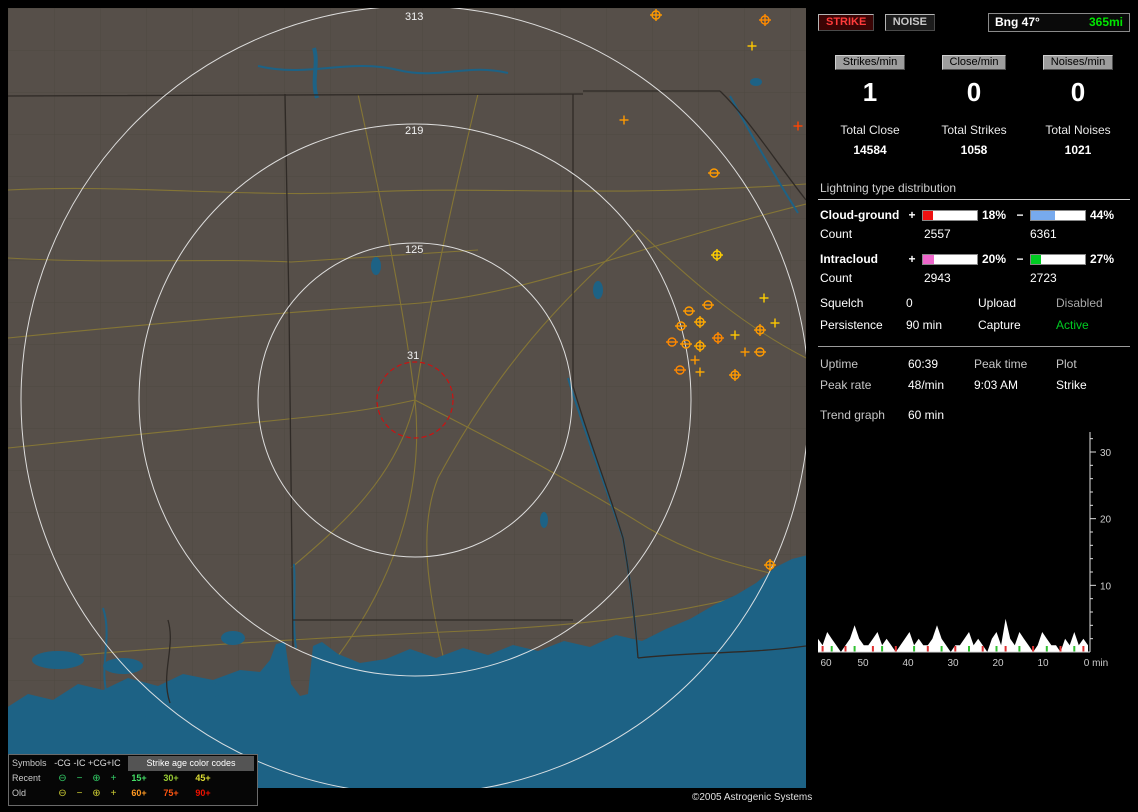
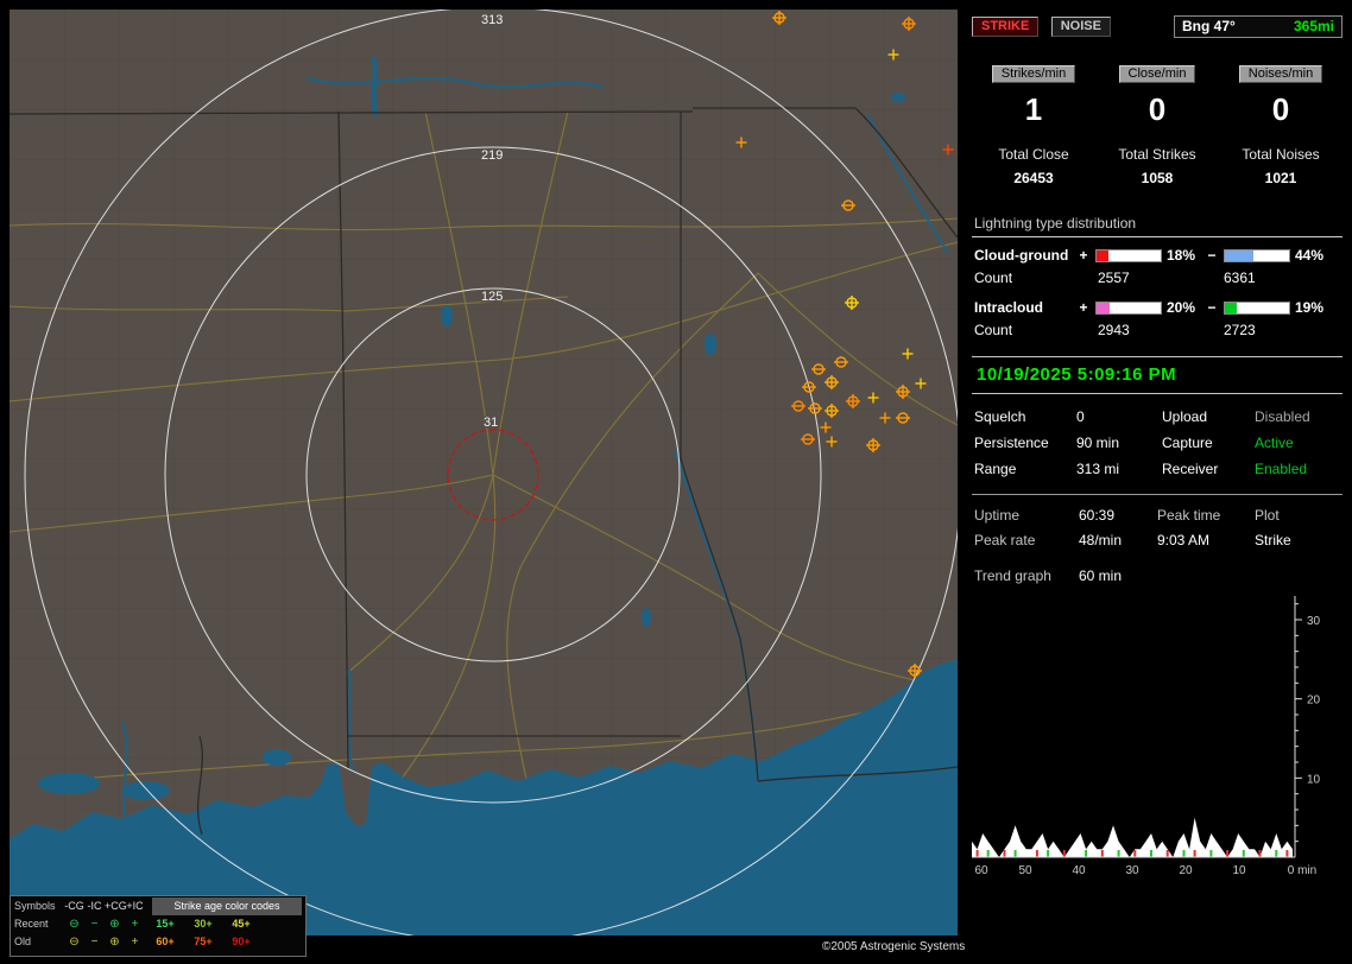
  313
  219
  125
  31
  Symbols
  -CG
  -IC
  +CG
  +IC
  Strike age color codes
  Recent
  ⊖
  −
  ⊕
  +
  15+
  30+
  45+
  Old
  ⊖
  −
  ⊕
  +
  60+
  75+
  90+
  ©2005 Astrogenic Systems
  STRIKE NOISE
  Bng 47°
  365mi
  Strikes/min
  1
  Total Close
- 14584
+ 26453
  Close/min
  0
  Total Strikes
  1058
  Noises/min
  0
  Total Noises
  1021
  Lightning type distribution
  Cloud-ground
  +
  18%
  −
  44%
  Count
  2557
  6361
  Intracloud
  +
  20%
  −
- 27%
+ 19%
  Count
  2943
  2723
+ 10/19/2025 5:09:16 PM
  Squelch
  0
  Upload
  Disabled
  Persistence
  90 min
  Capture
  Active
+ Range
+ 313 mi
+ Receiver
+ Enabled
  Uptime
  60:39
  Peak time
  Plot
  Peak rate
  48/min
  9:03 AM
  Strike
  Trend graph
  60 min
  10
  20
  30
  60
  50
  40
  30
  20
  10
  0 min
